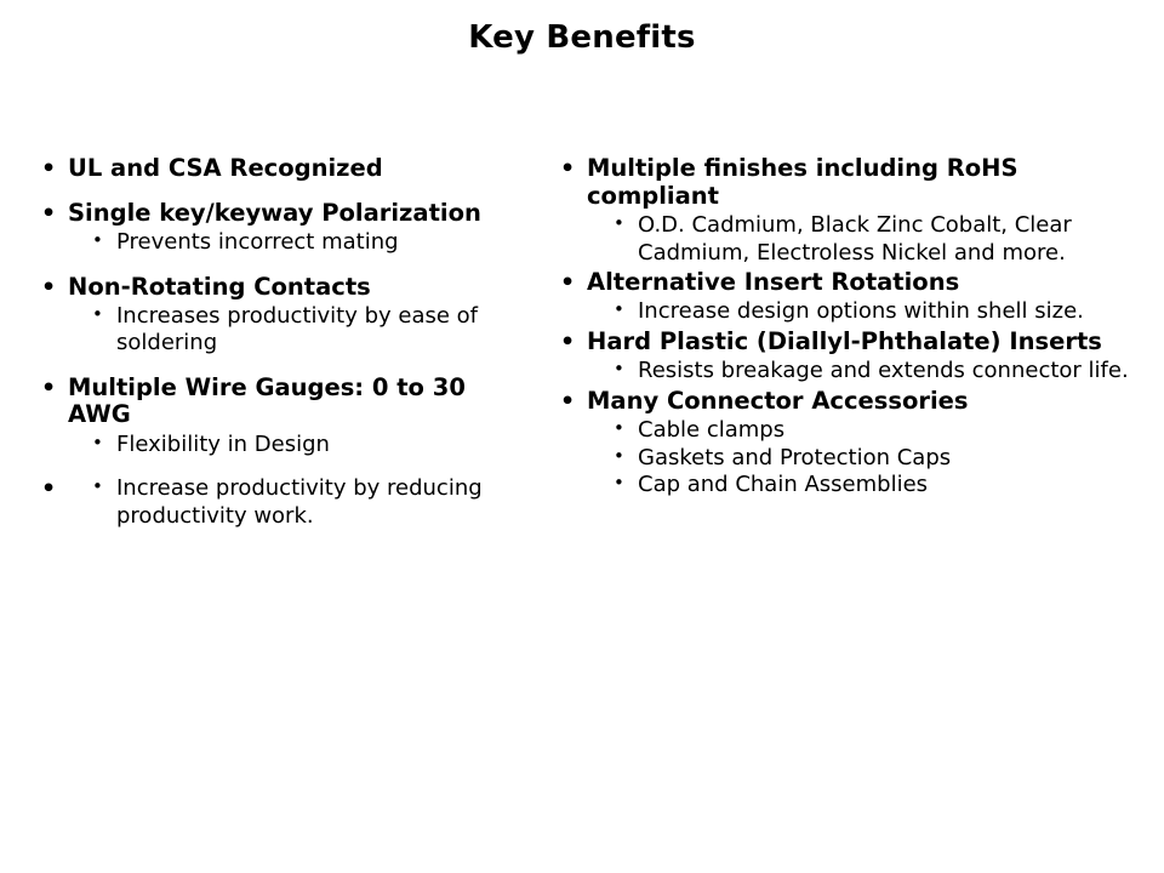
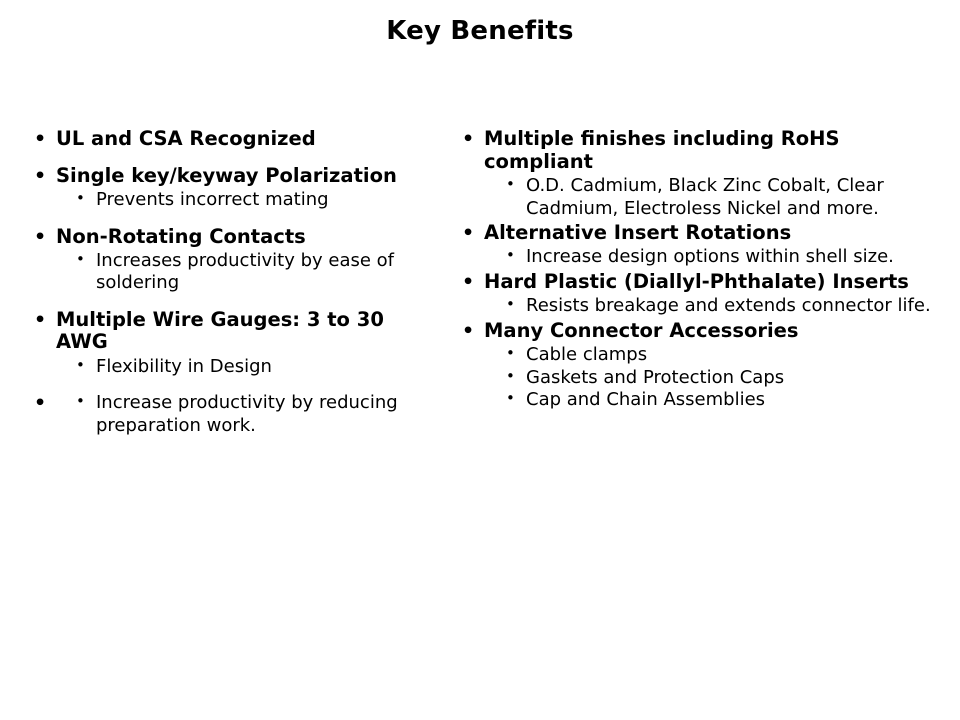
  Key Benefits
  •
  UL and CSA Recognized
  •
  Single key/keyway Polarization
  •
  Prevents incorrect mating
  •
  Non-Rotating Contacts
  •
  Increases productivity by ease of soldering
  •
- Multiple Wire Gauges: 0 to 30 AWG
+ Multiple Wire Gauges: 3 to 30 AWG
  •
  Flexibility in Design
  •
  •
- Increase productivity by reducing productivity work.
+ Increase productivity by reducing preparation work.
  •
  Multiple finishes including RoHS compliant
  •
  O.D. Cadmium, Black Zinc Cobalt, Clear Cadmium, Electroless Nickel and more.
  •
  Alternative Insert Rotations
  •
  Increase design options within shell size.
  •
  Hard Plastic (Diallyl-Phthalate) Inserts
  •
  Resists breakage and extends connector life.
  •
  Many Connector Accessories
  •
  Cable clamps
  •
  Gaskets and Protection Caps
  •
  Cap and Chain Assemblies
